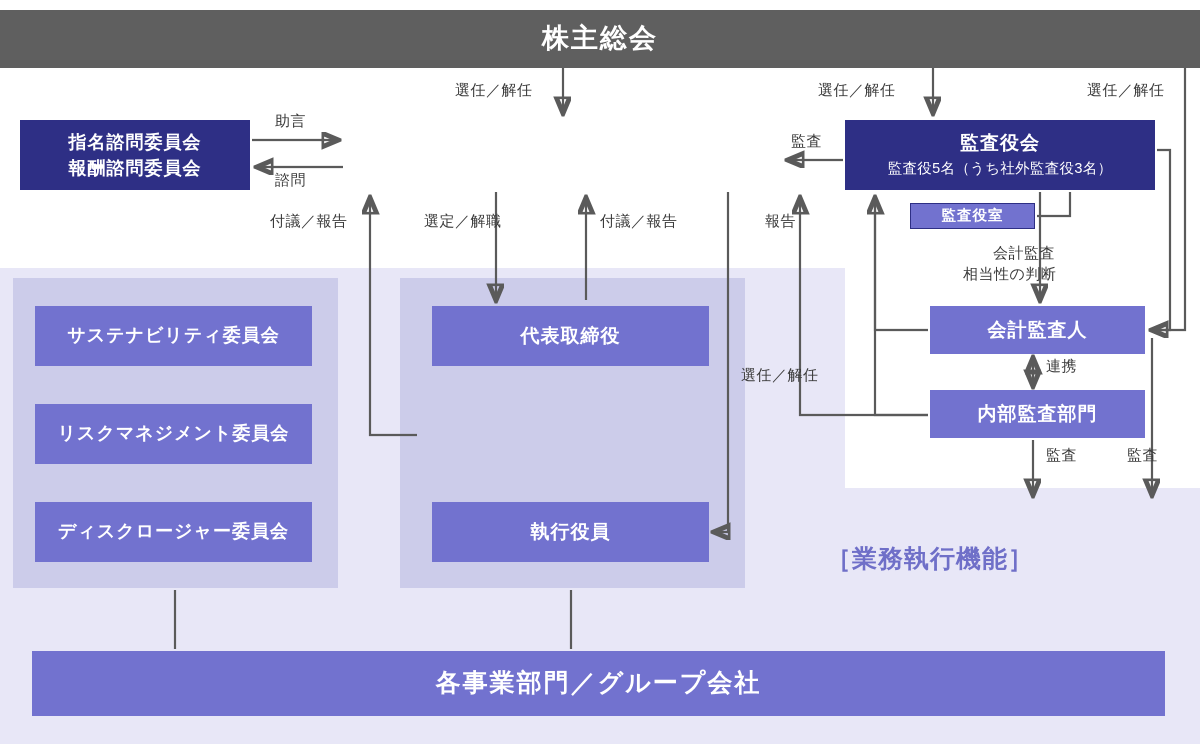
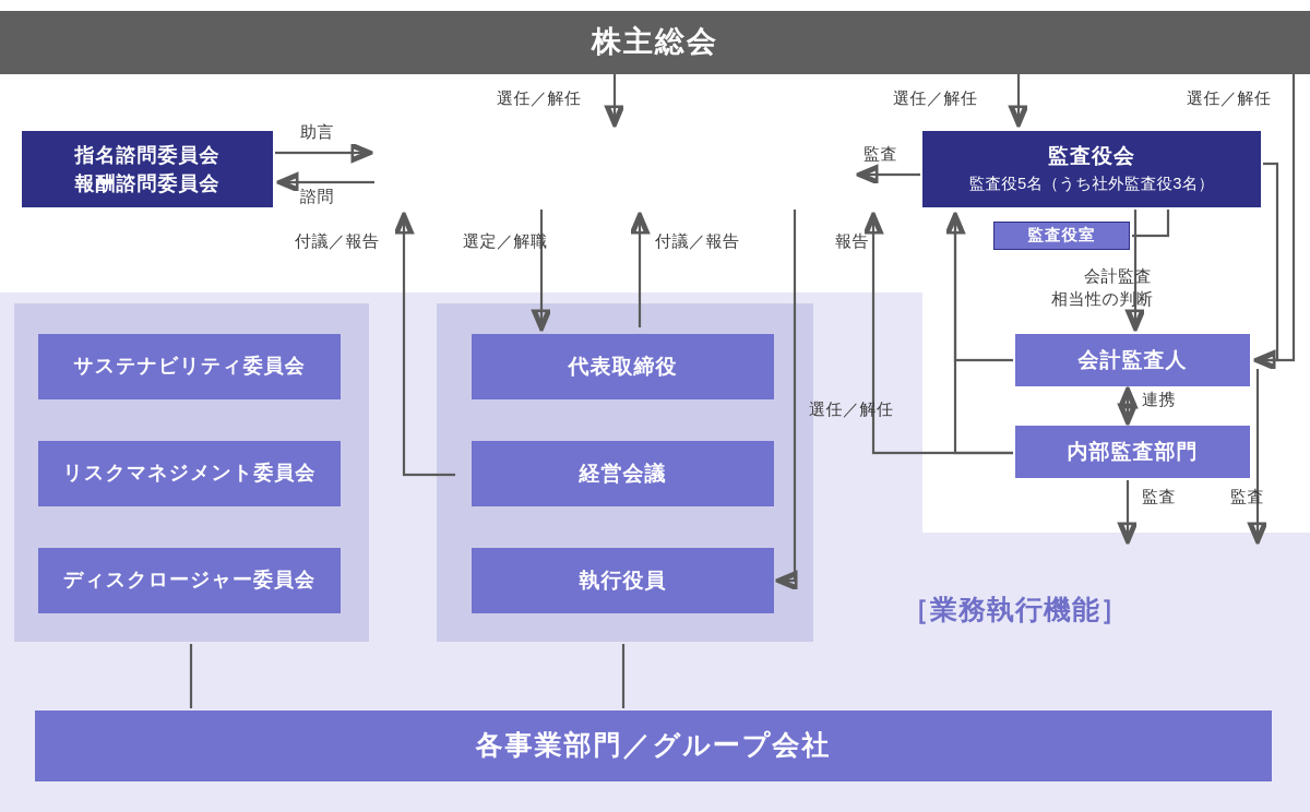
  株主総会
  選任／解任
  選任／解任
  選任／解任
  助言
  諮問
  監査
  付議／報告
  選定／解職
  付議／報告
  報告
  会計監査
  相当性の判断
  選任／解任
  連携
  監査
  監査
  指名諮問委員会
  報酬諮問委員会
  監査役会
  監査役5名（うち社外監査役3名）
  監査役室
  サステナビリティ委員会
  リスクマネジメント委員会
  ディスクロージャー委員会
  代表取締役
+ 経営会議
  執行役員
  会計監査人
  内部監査部門
  各事業部門／グループ会社
  ［業務執行機能］
